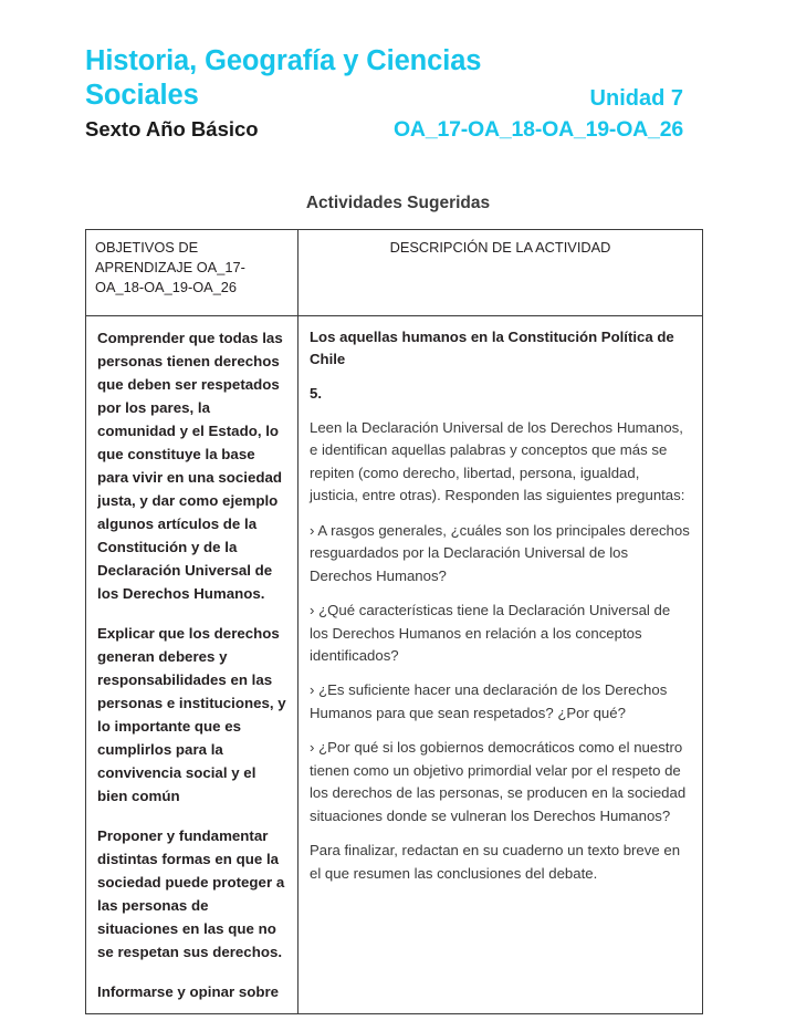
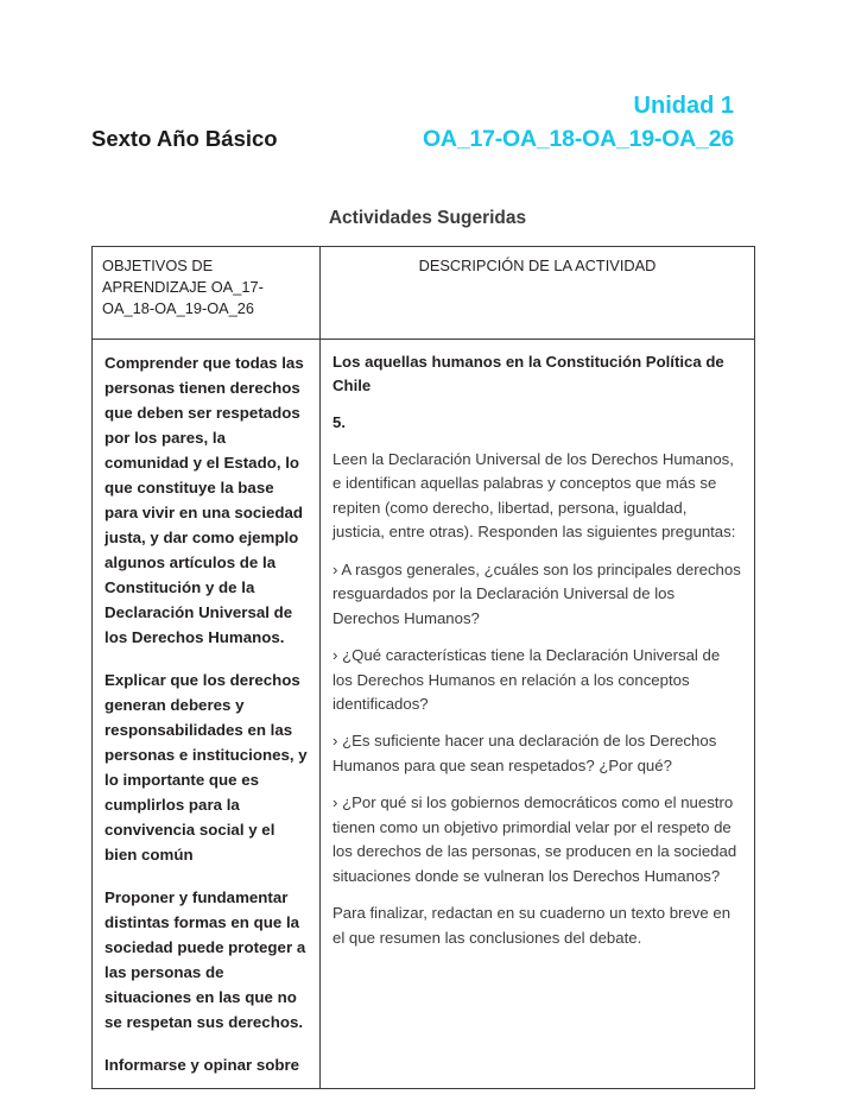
- Historia, Geografía y Ciencias Sociales
- Unidad 7
+ Unidad 1
  Sexto Año Básico
  OA_17-OA_18-OA_19-OA_26
  Actividades Sugeridas
  OBJETIVOS DE APRENDIZAJE OA_17-OA_18-OA_19-OA_26	DESCRIPCIÓN DE LA ACTIVIDAD
  Comprender que todas las personas tienen derechos que deben ser respetados por los pares, la comunidad y el Estado, lo que constituye la base para vivir en una sociedad justa, y dar como ejemplo algunos artículos de la Constitución y de la Declaración Universal de los Derechos Humanos. Explicar que los derechos generan deberes y responsabilidades en las personas e instituciones, y lo importante que es cumplirlos para la convivencia social y el bien común Proponer y fundamentar distintas formas en que la sociedad puede proteger a las personas de situaciones en las que no se respetan sus derechos. Informarse y opinar sobre	Los aquellas humanos en la Constitución Política de Chile 5. Leen la Declaración Universal de los Derechos Humanos, e identifican aquellas palabras y conceptos que más se repiten (como derecho, libertad, persona, igualdad, justicia, entre otras). Responden las siguientes preguntas: › A rasgos generales, ¿cuáles son los principales derechos resguardados por la Declaración Universal de los Derechos Humanos? › ¿Qué características tiene la Declaración Universal de los Derechos Humanos en relación a los conceptos identificados? › ¿Es suficiente hacer una declaración de los Derechos Humanos para que sean respetados? ¿Por qué? › ¿Por qué si los gobiernos democráticos como el nuestro tienen como un objetivo primordial velar por el respeto de los derechos de las personas, se producen en la sociedad situaciones donde se vulneran los Derechos Humanos? Para finalizar, redactan en su cuaderno un texto breve en el que resumen las conclusiones del debate.
